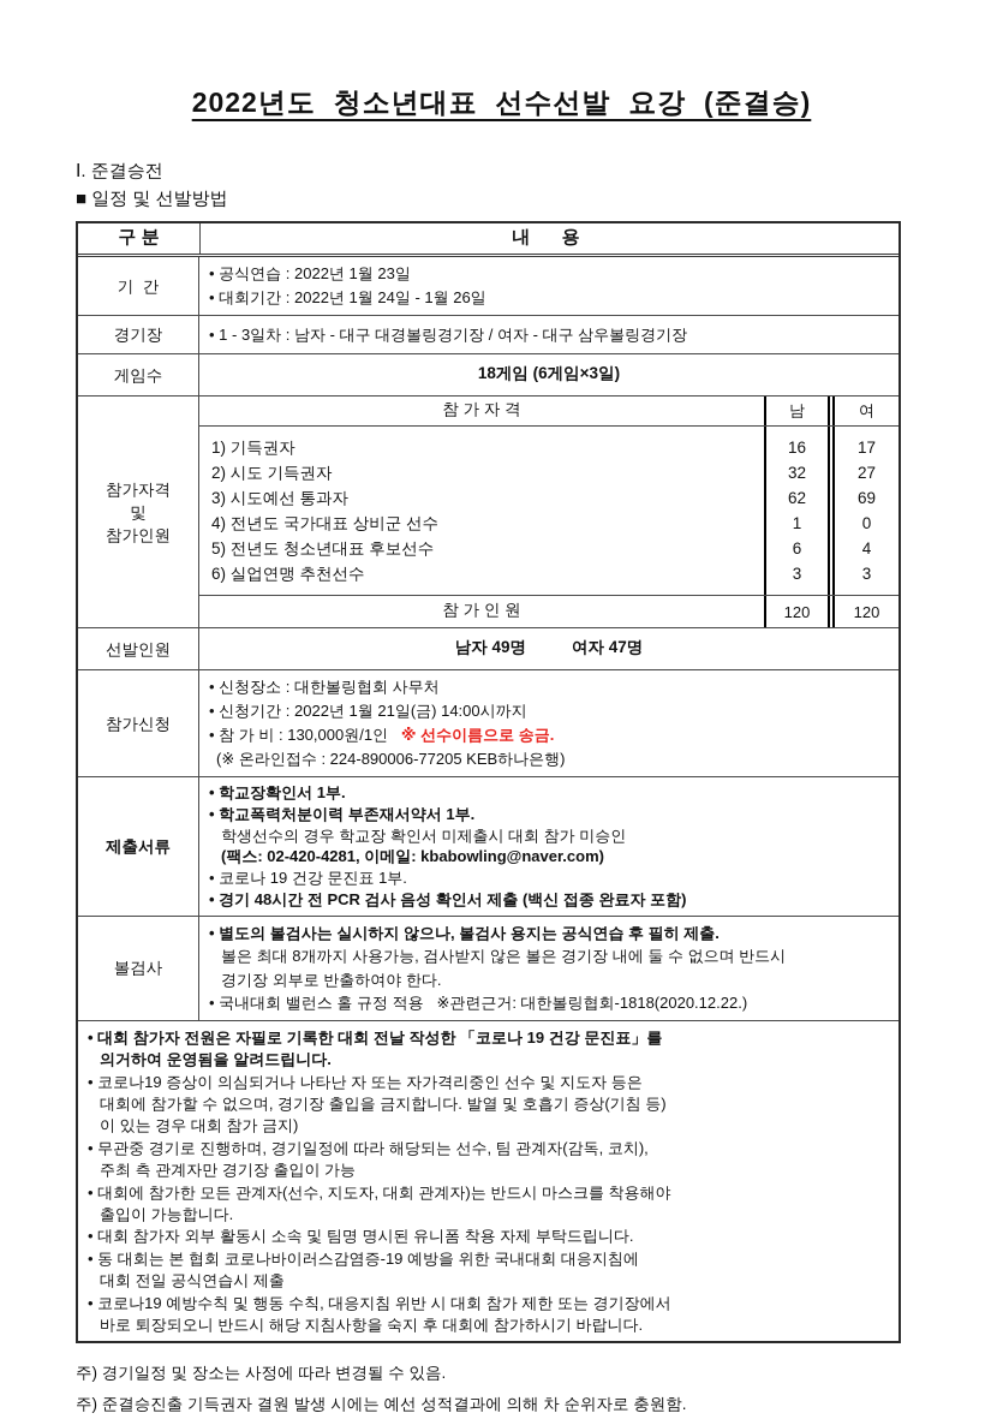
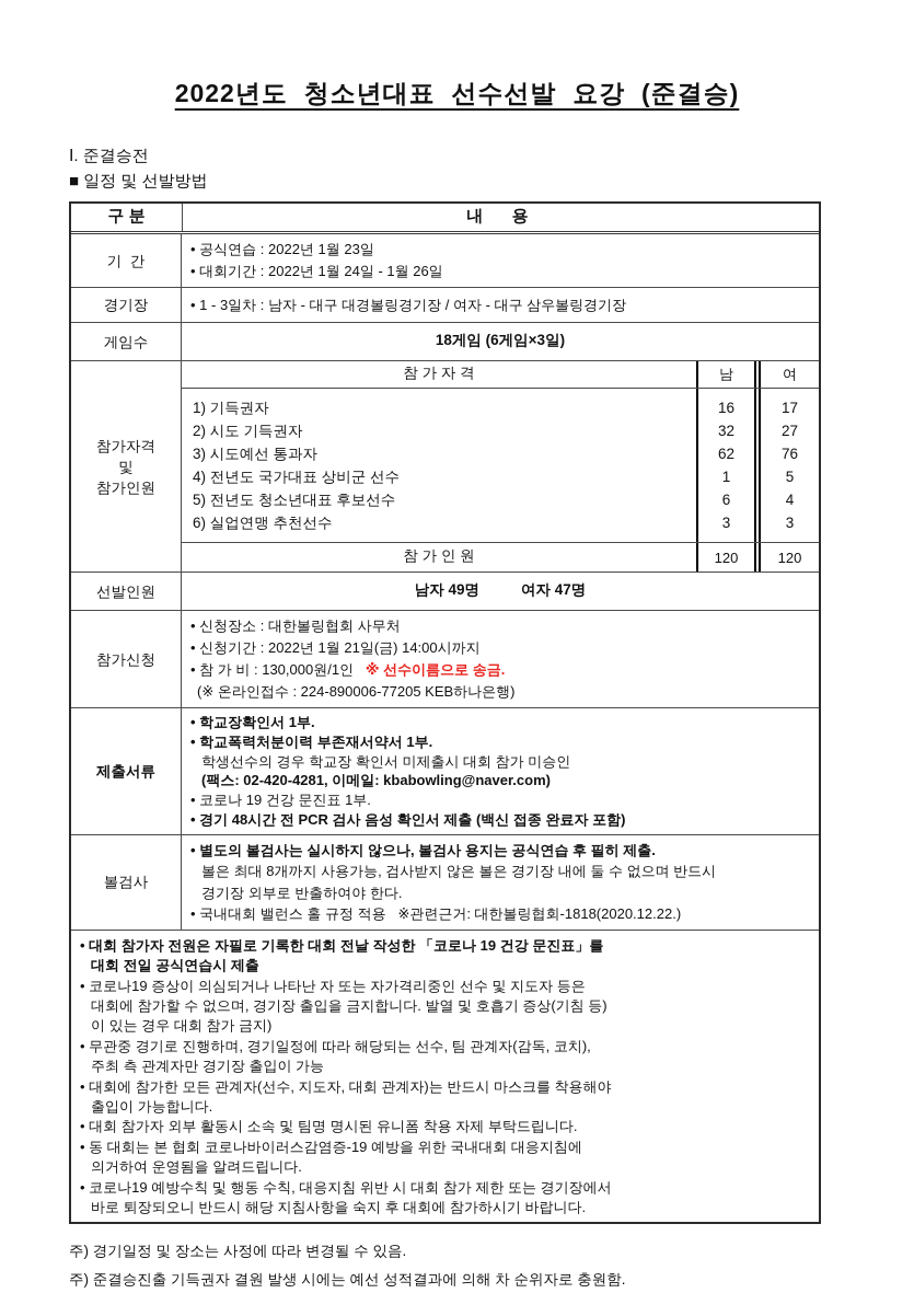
  2022년도 청소년대표 선수선발 요강 (준결승)
  Ⅰ. 준결승전
  ■ 일정 및 선발방법
  구 분
  내 용
  기 간
  • 공식연습 : 2022년 1월 23일
  • 대회기간 : 2022년 1월 24일 - 1월 26일
  경기장
  • 1 - 3일차 : 남자 - 대구 대경볼링경기장 / 여자 - 대구 삼우볼링경기장
  게임수
  18게임 (6게임×3일)
  참가자격
  및
  참가인원
  참 가 자 격
  남
  여
  1) 기득권자
  2) 시도 기득권자
  3) 시도예선 통과자
  4) 전년도 국가대표 상비군 선수
  5) 전년도 청소년대표 후보선수
  6) 실업연맹 추천선수
  16
  32
  62
  1
  6
  3
  17
  27
- 69
+ 76
- 0
+ 5
  4
  3
  참 가 인 원
  120
  120
  선발인원
  남자 49명
  여자 47명
  참가신청
  • 신청장소 : 대한볼링협회 사무처
  • 신청기간 : 2022년 1월 21일(금) 14:00시까지
  • 참 가 비 : 130,000원/1인 ※ 선수이름으로 송금.
  (※ 온라인접수 : 224-890006-77205 KEB하나은행)
  제출서류
  • 학교장확인서 1부.
  • 학교폭력처분이력 부존재서약서 1부.
  학생선수의 경우 학교장 확인서 미제출시 대회 참가 미승인
  (팩스: 02-420-4281, 이메일: kbabowling@naver.com)
  • 코로나 19 건강 문진표 1부.
  • 경기 48시간 전 PCR 검사 음성 확인서 제출 (백신 접종 완료자 포함)
  볼검사
  • 별도의 볼검사는 실시하지 않으나, 볼검사 용지는 공식연습 후 필히 제출.
  볼은 최대 8개까지 사용가능, 검사받지 않은 볼은 경기장 내에 둘 수 없으며 반드시
  경기장 외부로 반출하여야 한다.
  • 국내대회 밸런스 홀 규정 적용 ※관련근거: 대한볼링협회-1818(2020.12.22.)
  • 대회 참가자 전원은 자필로 기록한 대회 전날 작성한 「코로나 19 건강 문진표」를
- 의거하여 운영됨을 알려드립니다.
+ 대회 전일 공식연습시 제출
  • 코로나19 증상이 의심되거나 나타난 자 또는 자가격리중인 선수 및 지도자 등은
  대회에 참가할 수 없으며, 경기장 출입을 금지합니다. 발열 및 호흡기 증상(기침 등)
  이 있는 경우 대회 참가 금지)
  • 무관중 경기로 진행하며, 경기일정에 따라 해당되는 선수, 팀 관계자(감독, 코치),
  주최 측 관계자만 경기장 출입이 가능
  • 대회에 참가한 모든 관계자(선수, 지도자, 대회 관계자)는 반드시 마스크를 착용해야
  출입이 가능합니다.
  • 대회 참가자 외부 활동시 소속 및 팀명 명시된 유니폼 착용 자제 부탁드립니다.
  • 동 대회는 본 협회 코로나바이러스감염증-19 예방을 위한 국내대회 대응지침에
- 대회 전일 공식연습시 제출
+ 의거하여 운영됨을 알려드립니다.
  • 코로나19 예방수칙 및 행동 수칙, 대응지침 위반 시 대회 참가 제한 또는 경기장에서
  바로 퇴장되오니 반드시 해당 지침사항을 숙지 후 대회에 참가하시기 바랍니다.
  주) 경기일정 및 장소는 사정에 따라 변경될 수 있음.
  주) 준결승진출 기득권자 결원 발생 시에는 예선 성적결과에 의해 차 순위자로 충원함.
